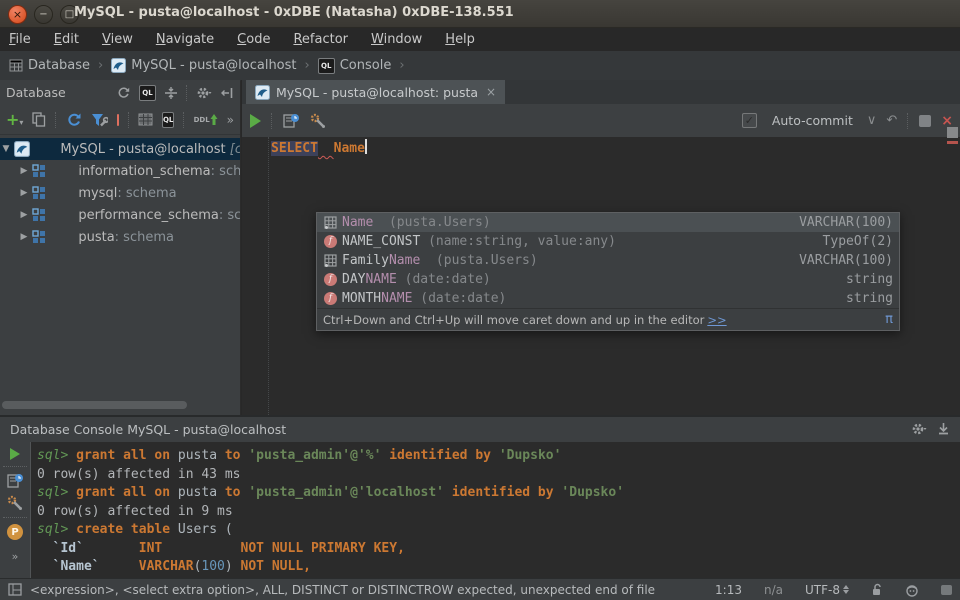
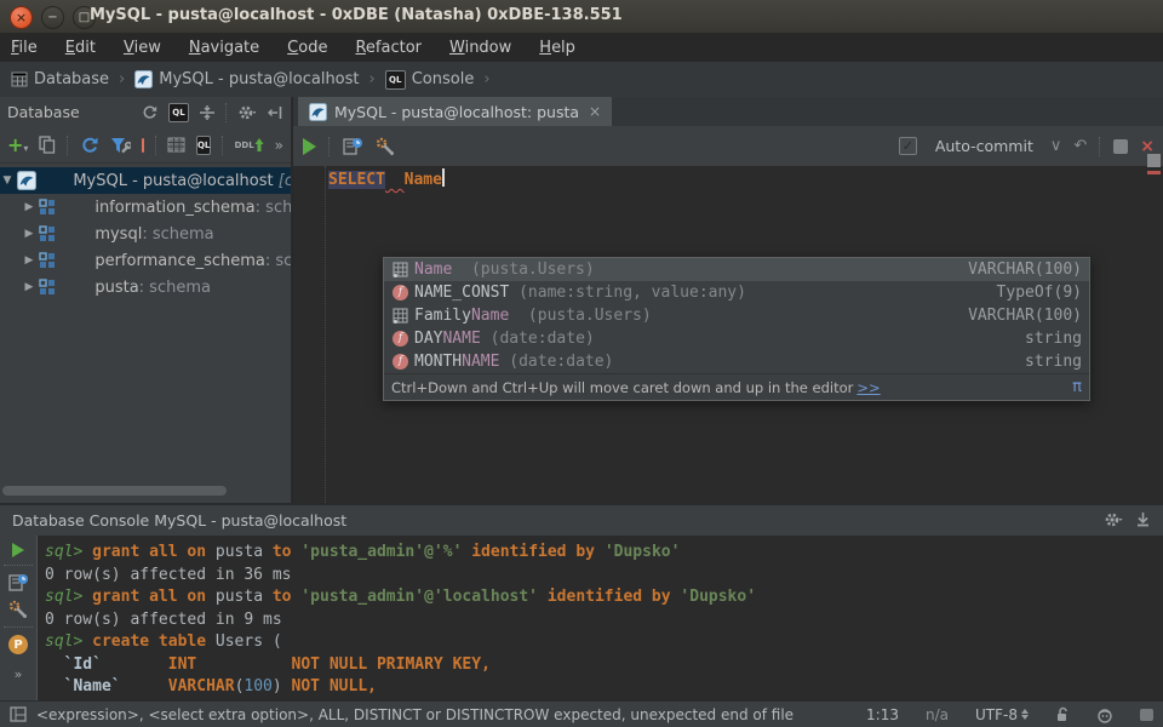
  ×
  −
  □
  MySQL - pusta@localhost - 0xDBE (Natasha) 0xDBE-138.551
  File
  Edit
  View
  Navigate
  Code
  Refactor
  Window
  Help
  Database
  ›
  MySQL - pusta@localhost
  ›
  QL
  Console
  ›
  Database
  QL
  +▾
  QL
  DDL
  »
  ▼
  MySQL - pusta@localhost
  ▶
  information_schema
  : sch
  ▶
  mysql
  : schema
  ▶
  performance_schema
  : sc
  ▶
  pusta
  : schema
  MySQL - pusta@localhost: pusta
  ×
  ✓
  Auto-commit
  ∨
  ↶
  ×
  SELECT Name
  Name
  (pusta.Users)
  VARCHAR(100)
  f
  NAME_CONST
  (name:string, value:any)
- TypeOf(2)
+ TypeOf(9)
  Family
  Name
  (pusta.Users)
  VARCHAR(100)
  f
  DAY
  NAME
  (date:date)
  string
  f
  MONTH
  NAME
  (date:date)
  string
  Ctrl+Down and Ctrl+Up will move caret down and up in the editor
  >>
  π
  Database Console MySQL - pusta@localhost
  P
  »
  sql> grant all on pusta to 'pusta_admin'@'%' identified by 'Dupsko'
- 0 row(s) affected in 43 ms
+ 0 row(s) affected in 36 ms
  sql> grant all on pusta to 'pusta_admin'@'localhost' identified by 'Dupsko'
  0 row(s) affected in 9 ms
  sql> create table Users (
  `Id` INT NOT NULL PRIMARY KEY,
  `Name` VARCHAR(100) NOT NULL,
  <expression>, <select extra option>, ALL, DISTINCT or DISTINCTROW expected, unexpected end of file
  1:13
  n/a
  UTF-8
